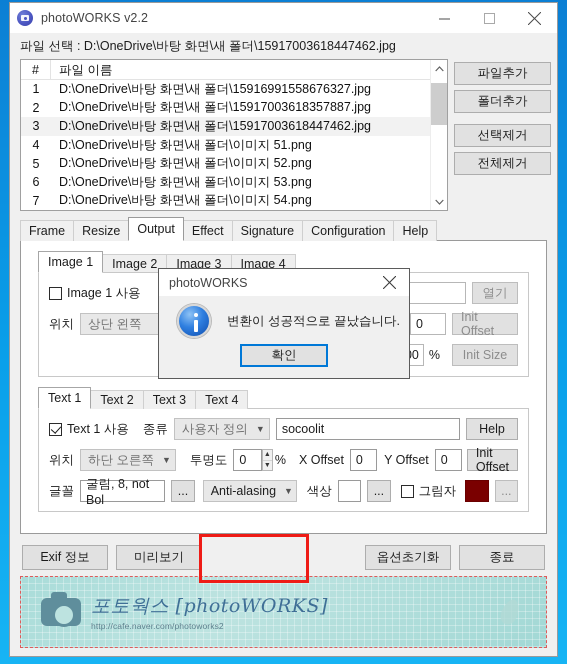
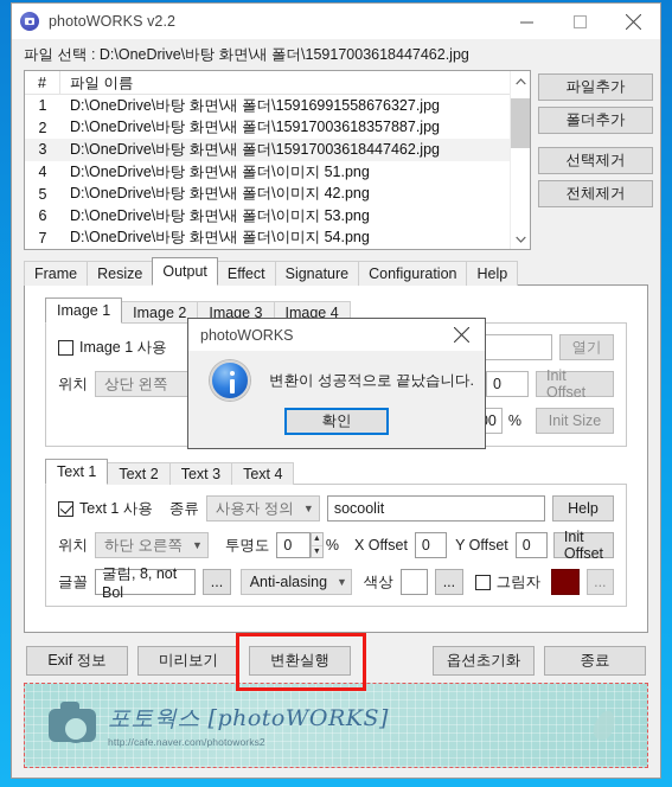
  photoWORKS v2.2
  파일 선택 : D:\OneDrive\바탕 화면\새 폴더\15917003618447462.jpg
  #
  파일 이름
  1
  D:\OneDrive\바탕 화면\새 폴더\15916991558676327.jpg
  2
  D:\OneDrive\바탕 화면\새 폴더\15917003618357887.jpg
  3
  D:\OneDrive\바탕 화면\새 폴더\15917003618447462.jpg
  4
  D:\OneDrive\바탕 화면\새 폴더\이미지 51.png
  5
- D:\OneDrive\바탕 화면\새 폴더\이미지 52.png
+ D:\OneDrive\바탕 화면\새 폴더\이미지 42.png
  6
  D:\OneDrive\바탕 화면\새 폴더\이미지 53.png
  7
  D:\OneDrive\바탕 화면\새 폴더\이미지 54.png
  파일추가
  폴더추가
  선택제거
  전체제거
  Frame
  Resize
  Output
  Effect
  Signature
  Configuration
  Help
  Image 1
  Image 2
  Image 3
  Image 4
  Image 1 사용
  열기
  위치
  상단 왼쪽
  0
  Init Offset
  %
  Init Size
  Text 1
  Text 2
  Text 3
  Text 4
  Text 1 사용
  종류
  사용자 정의
  ▼
  socoolit
  Help
  위치
  하단 오른쪽
  ▼
  투명도
  0
  %
  X Offset
  0
  Y Offset
  0
  Init Offset
  글꼴
  굴림, 8, not Bol
  ...
  Anti-alasing
  ▼
  색상
  ...
  그림자
  ...
  Exif 정보
  미리보기
+ 변환실행
  옵션초기화
  종료
  포토웍스 [photoWORKS]
  http://cafe.naver.com/photoworks2
  photoWORKS
  변환이 성공적으로 끝났습니다.
  확인
